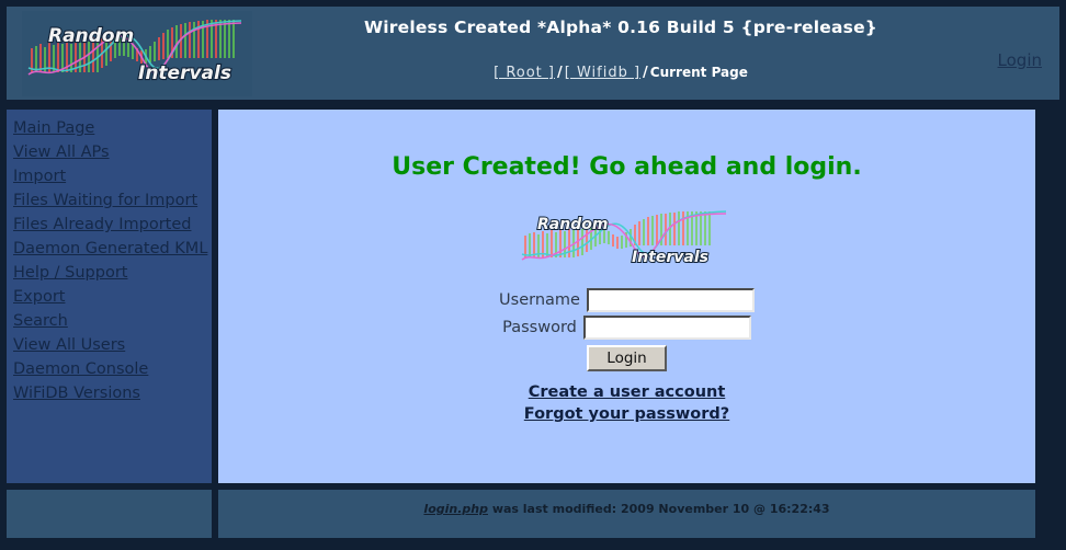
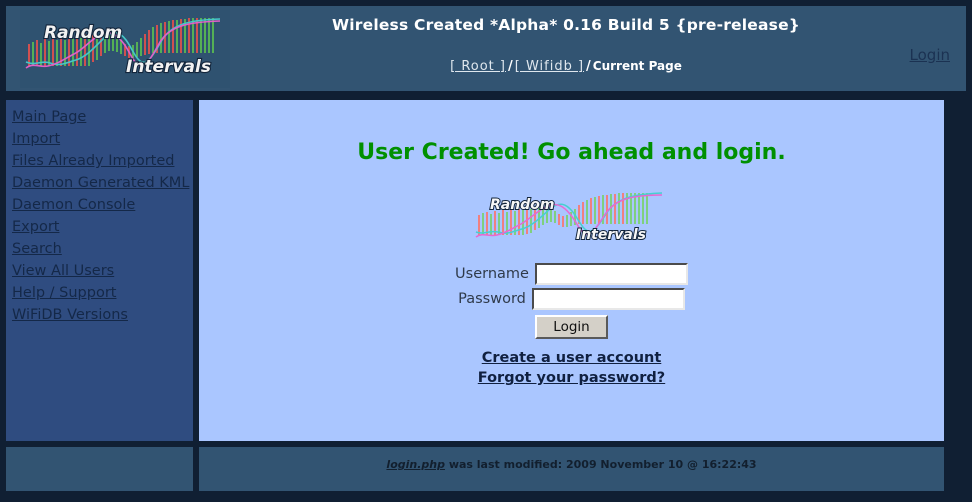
  Random
  Intervals
  Wireless Created *Alpha* 0.16 Build 5 {pre-release}
  [ Root ] / [ Wifidb ] / Current Page
  Login
  Main Page
- View All APs
  Import
- Files Waiting for Import
  Files Already Imported
  Daemon Generated KML
- Help / Support
+ Daemon Console
  Export
  Search
  View All Users
- Daemon Console
+ Help / Support
  WiFiDB Versions
  User Created! Go ahead and login.
  Random
  Intervals
  Username
  Password
  Login
  Create a user account
  Forgot your password?
  login.php was last modified: 2009 November 10 @ 16:22:43
